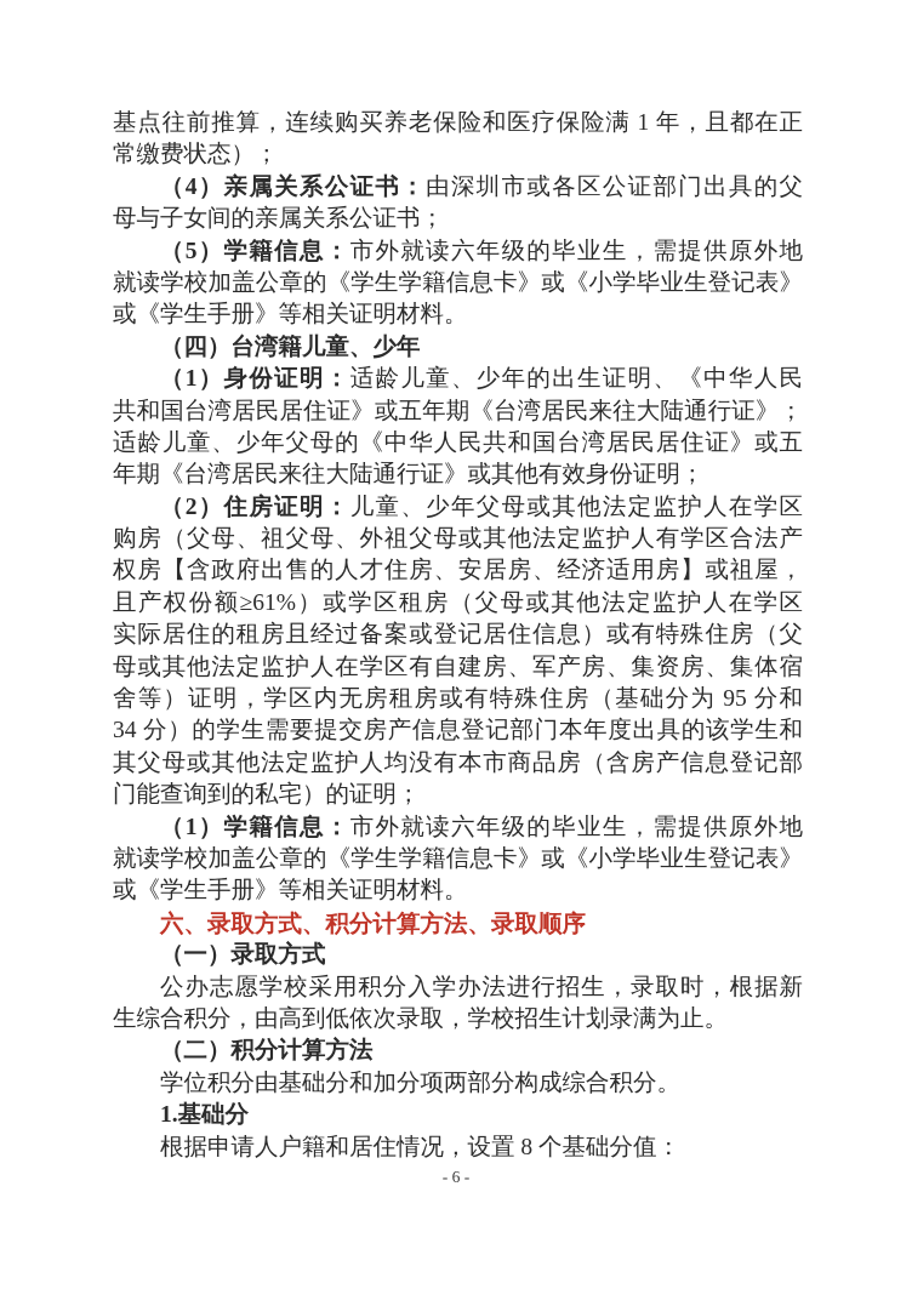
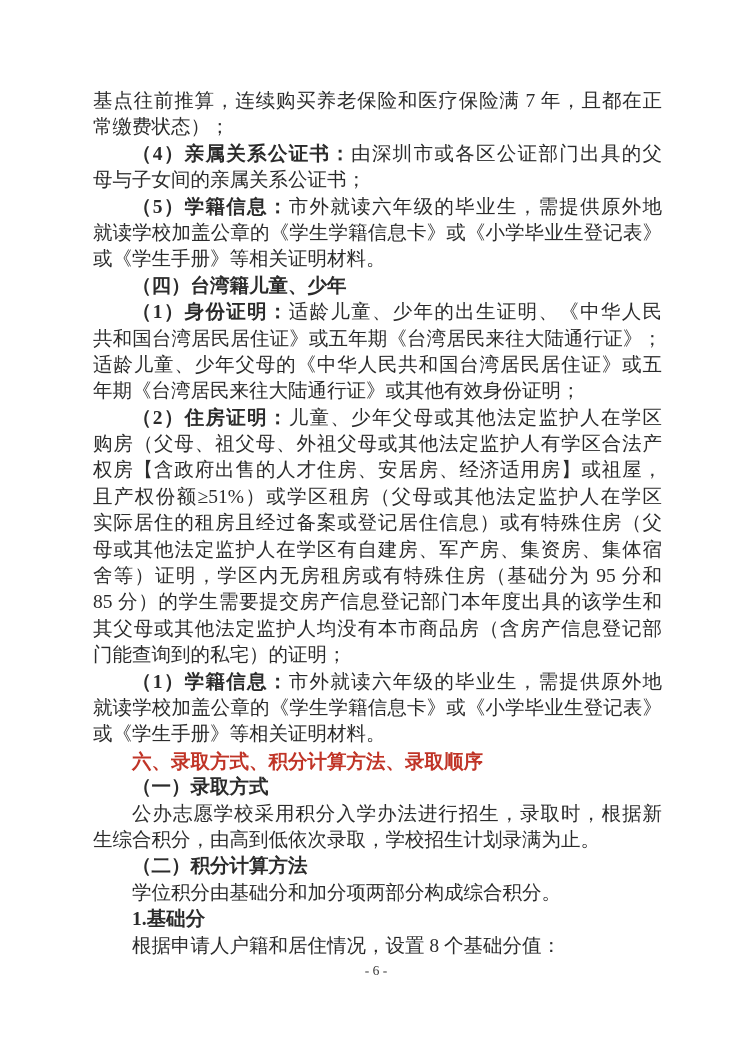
- 基点往前推算，连续购买养老保险和医疗保险满 1 年，且都在正
+ 基点往前推算，连续购买养老保险和医疗保险满 7 年，且都在正
  常缴费状态）；
  （4）亲属关系公证书：由深圳市或各区公证部门出具的父
  母与子女间的亲属关系公证书；
  （5）学籍信息：市外就读六年级的毕业生，需提供原外地
  就读学校加盖公章的《学生学籍信息卡》或《小学毕业生登记表》
  或《学生手册》等相关证明材料。
  （四）台湾籍儿童、少年
  （1）身份证明：适龄儿童、少年的出生证明、《中华人民
  共和国台湾居民居住证》或五年期《台湾居民来往大陆通行证》；
  适龄儿童、少年父母的《中华人民共和国台湾居民居住证》或五
  年期《台湾居民来往大陆通行证》或其他有效身份证明；
  （2）住房证明：儿童、少年父母或其他法定监护人在学区
  购房（父母、祖父母、外祖父母或其他法定监护人有学区合法产
  权房【含政府出售的人才住房、安居房、经济适用房】或祖屋，
- 且产权份额≥61%）或学区租房（父母或其他法定监护人在学区
+ 且产权份额≥51%）或学区租房（父母或其他法定监护人在学区
  实际居住的租房且经过备案或登记居住信息）或有特殊住房（父
  母或其他法定监护人在学区有自建房、军产房、集资房、集体宿
  舍等）证明，学区内无房租房或有特殊住房（基础分为 95 分和
- 34 分）的学生需要提交房产信息登记部门本年度出具的该学生和
+ 85 分）的学生需要提交房产信息登记部门本年度出具的该学生和
  其父母或其他法定监护人均没有本市商品房（含房产信息登记部
  门能查询到的私宅）的证明；
  （1）学籍信息：市外就读六年级的毕业生，需提供原外地
  就读学校加盖公章的《学生学籍信息卡》或《小学毕业生登记表》
  或《学生手册》等相关证明材料。
  六、录取方式、积分计算方法、录取顺序
  （一）录取方式
  公办志愿学校采用积分入学办法进行招生，录取时，根据新
  生综合积分，由高到低依次录取，学校招生计划录满为止。
  （二）积分计算方法
  学位积分由基础分和加分项两部分构成综合积分。
  1.基础分
  根据申请人户籍和居住情况，设置 8 个基础分值：
  - 6 -
